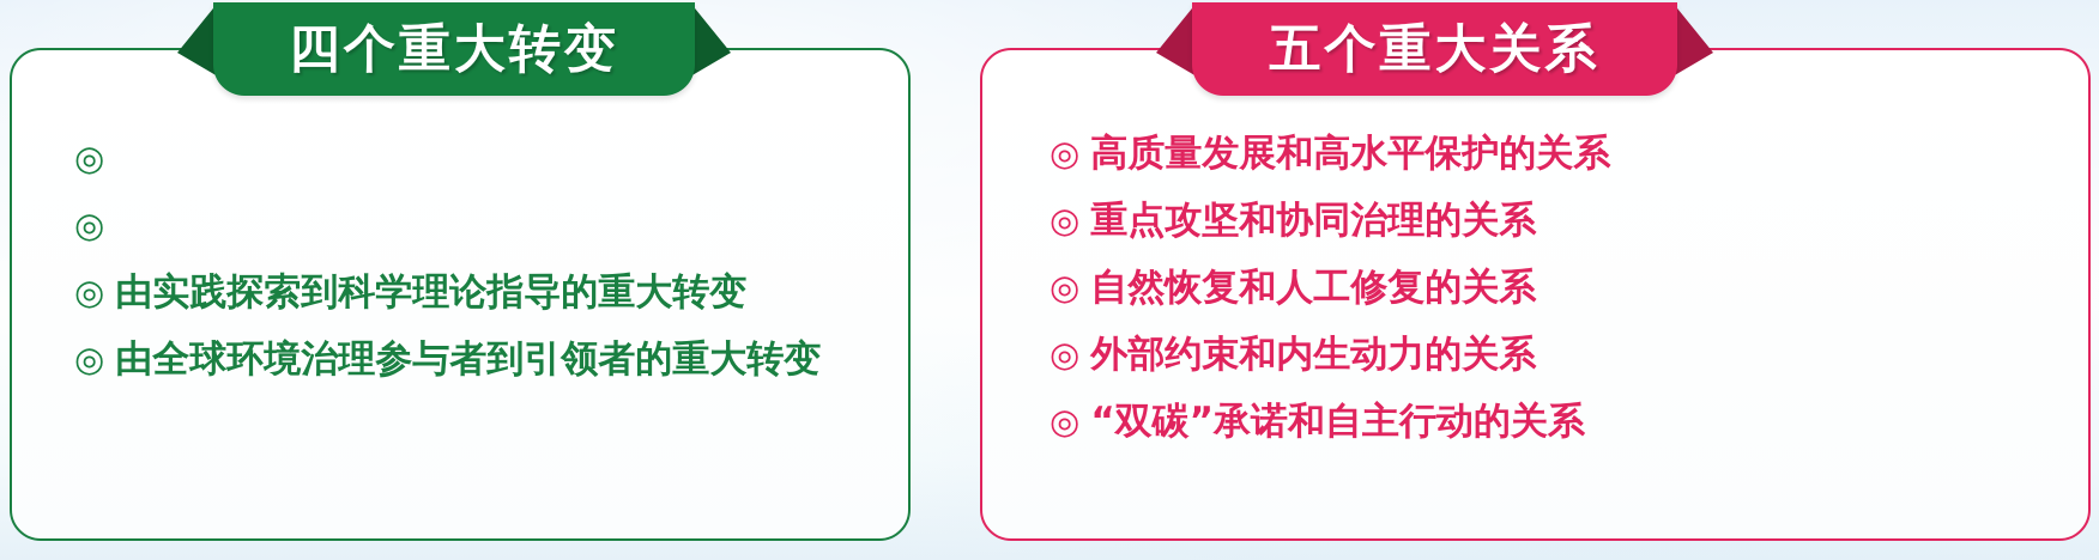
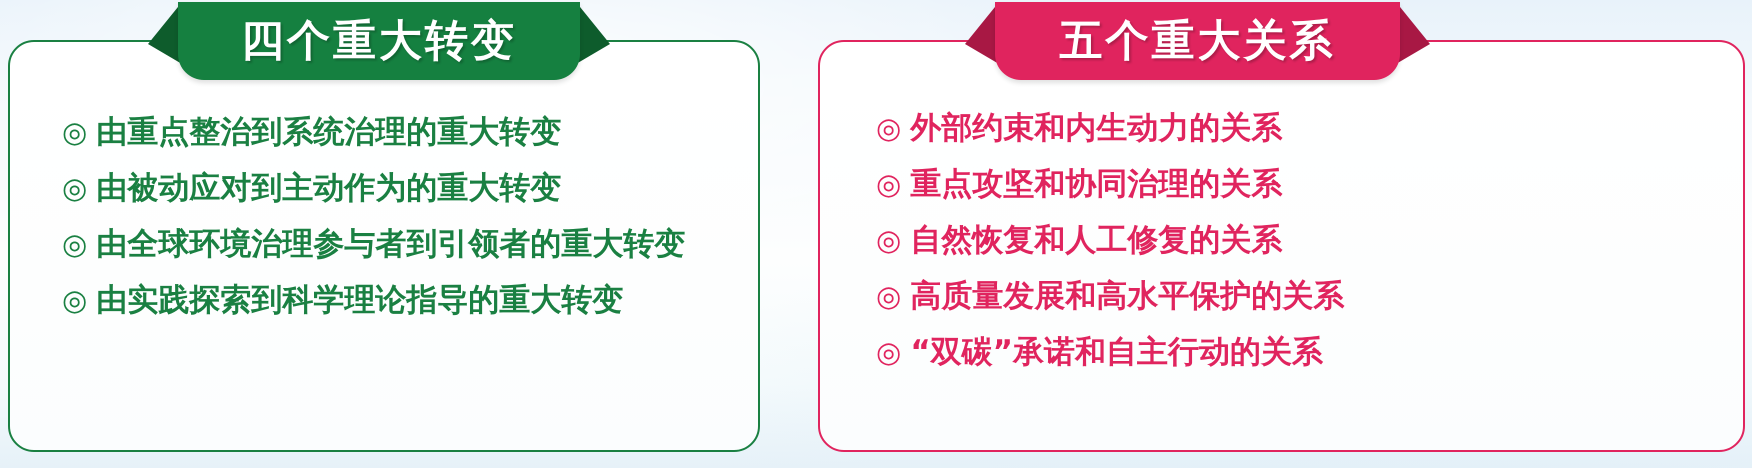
  ◎
+ 由重点整治到系统治理的重大转变
  ◎
+ 由被动应对到主动作为的重大转变
  ◎
- 由实践探索到科学理论指导的重大转变
+ 由全球环境治理参与者到引领者的重大转变
  ◎
- 由全球环境治理参与者到引领者的重大转变
+ 由实践探索到科学理论指导的重大转变
  四个重大转变
  ◎
- 高质量发展和高水平保护的关系
+ 外部约束和内生动力的关系
  ◎
  重点攻坚和协同治理的关系
  ◎
  自然恢复和人工修复的关系
  ◎
- 外部约束和内生动力的关系
+ 高质量发展和高水平保护的关系
  ◎
  “双碳”承诺和自主行动的关系
  五个重大关系
